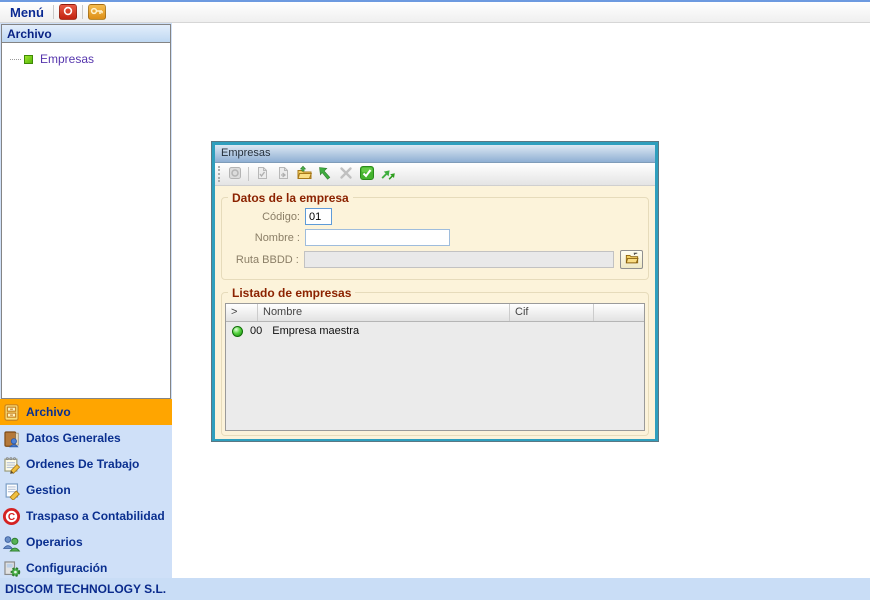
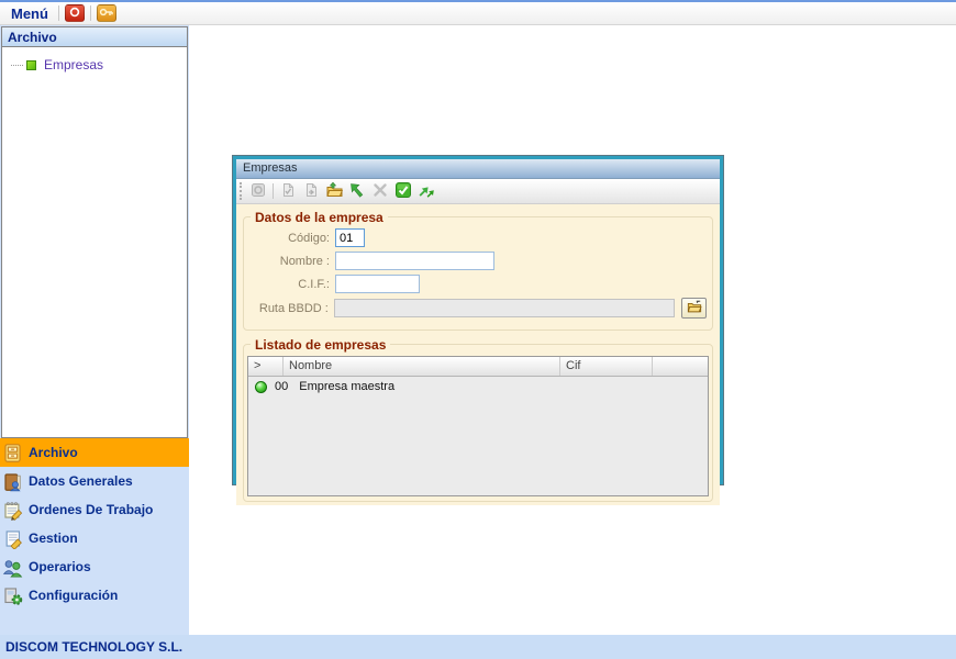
  Menú
  Archivo
  Empresas
  Archivo
  Datos Generales
  Ordenes De Trabajo
  Gestion
- C
- Traspaso a Contabilidad
  Operarios
  Configuración
  Empresas
  Datos de la empresa
  Código:
  01
  Nombre :
+ C.I.F.:
  Ruta BBDD :
  Listado de empresas
  >
  Nombre
  Cif
  00
  Empresa maestra
  DISCOM TECHNOLOGY S.L.
